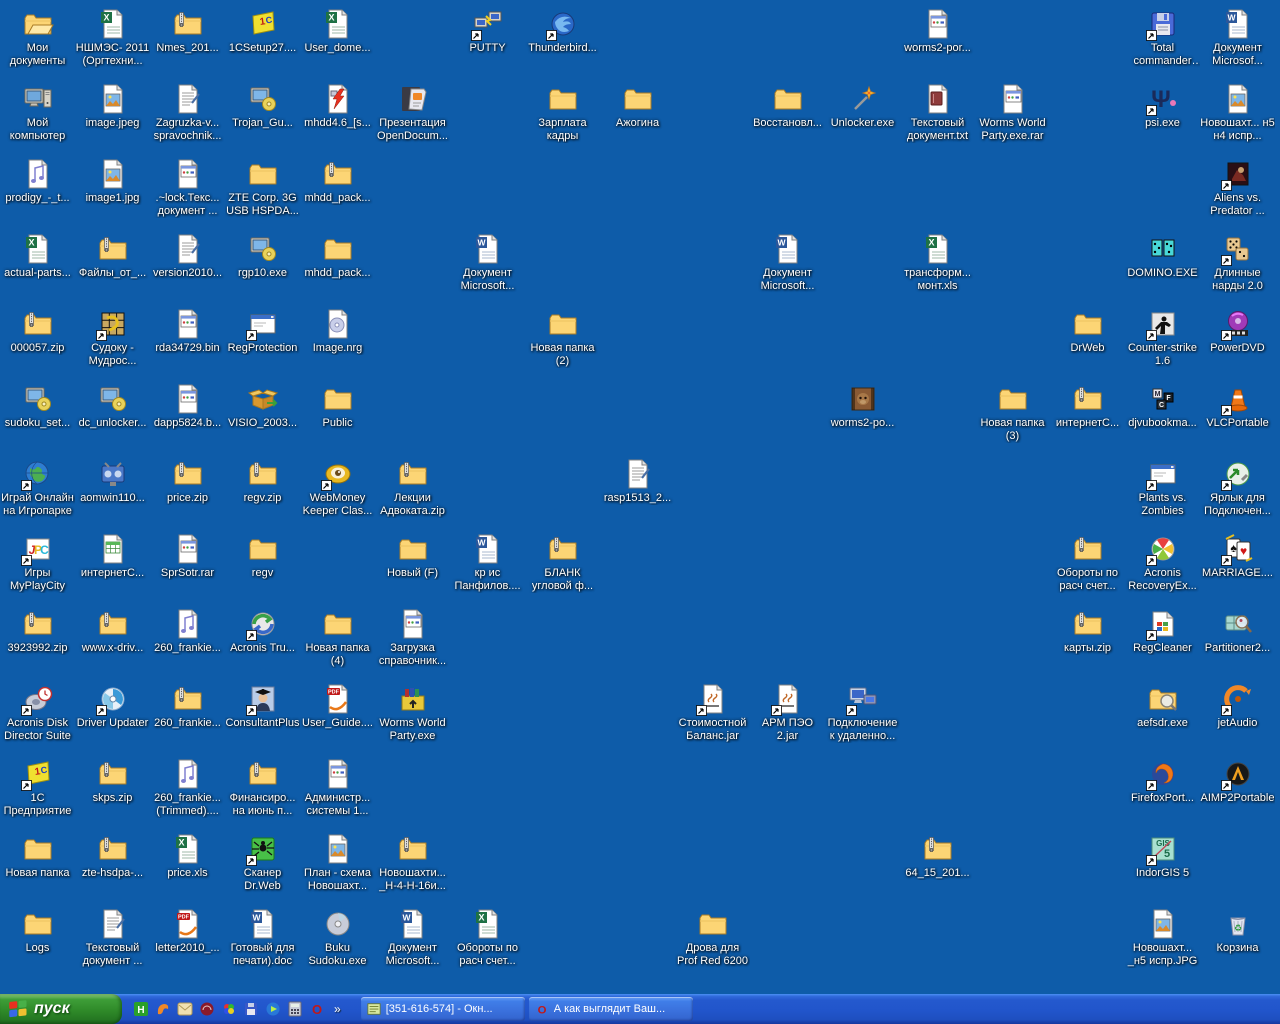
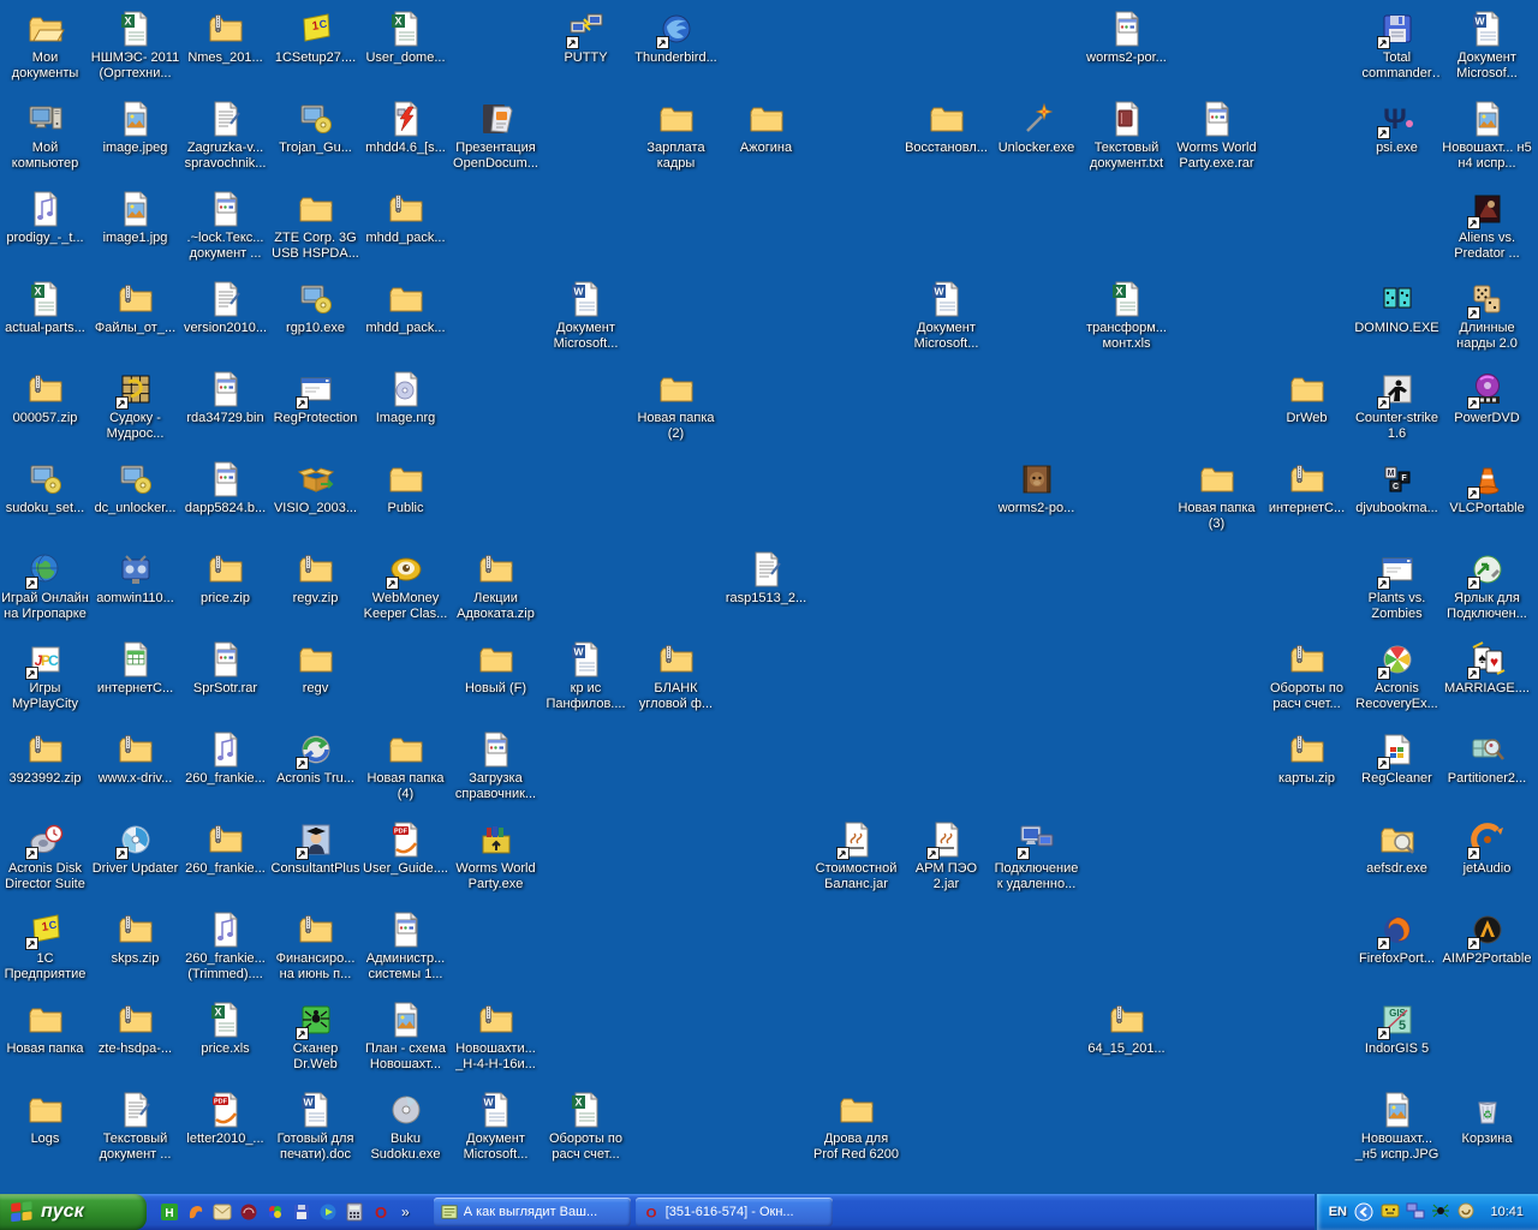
  Мои документы
  X
  НШМЭС- 2011 (Оргтехни...
  Nmes_201...
  1CSetup27....
  X
  User_dome...
  PUTTY
  Thunderbird...
  worms2-por...
  Total commander
  W
  Документ Microsof...
  Мой компьютер
  image.jpeg
  Zagruzka-v... spravochnik...
  Trojan_Gu...
  mhdd4.6_[s...
  Презентация OpenDocum...
  Зарплата кадры
  Ажогина
  Восстановл...
  Unlocker.exe
  Текстовый документ.txt
  Worms World Party.exe.rar
  Ψ
  psi.exe
  Новошахт... н5 н4 испр...
  prodigy_-_t...
  image1.jpg
  .~lock.Текс... документ ...
  ZTE Corp. 3G USB HSPDA...
  mhdd_pack...
  Aliens vs. Predator ...
  X
  actual-parts...
  Файлы_от_...
  version2010...
  rgp10.exe
  mhdd_pack...
  W
  Документ Microsoft...
  W
  Документ Microsoft...
  X
  трансформ... монт.xls
  DOMINO.EXE
  Длинные нарды 2.0
  000057.zip
  Судоку - Мудрос...
  rda34729.bin
  RegProtection
  Image.nrg
  Новая папка (2)
  DrWeb
  Counter-strike 1.6
  PowerDVD
  sudoku_set...
  dc_unlocker...
  dapp5824.b...
  VISIO_2003...
  Public
  worms2-po...
  Новая папка (3)
  интернетС...
  djvubookma...
  VLCPortable
  Играй Онлайн на Игропарке
  aomwin110...
  price.zip
  regv.zip
  WebMoney Keeper Clas...
  Лекции Адвоката.zip
  rasp1513_2...
  Plants vs. Zombies
  Ярлык для Подключен...
  J
  P
  C
  Игры MyPlayCity
  интернетС...
  SprSotr.rar
  regv
  Новый (F)
  W
  кр ис Панфилов....
  БЛАНК угловой ф...
  Обороты по расч счет...
  Acronis RecoveryEx...
  ♠
  ♥
  MARRIAGE....
  3923992.zip
  www.x-driv...
  260_frankie...
  Acronis Tru...
  Новая папка (4)
  Загрузка справочник...
  карты.zip
  RegCleaner
  Partitioner2...
  Acronis Disk Director Suite
  Driver Updater
  260_frankie...
  ConsultantPlus
  User_Guide....
  Worms World Party.exe
  Стоимостной Баланс.jar
  АРМ ПЭО 2.jar
  Подключение к удаленно...
  aefsdr.exe
  jetAudio
  1С Предприятие
  skps.zip
  260_frankie... (Trimmed)....
  Финансиро... на июнь п...
  Администр... системы 1...
  FirefoxPort...
  AIMP2Portable
  Новая папка
  zte-hsdpa-...
  X
  price.xls
  Сканер Dr.Web
  План - схема Новошахт...
  Новошахти... _Н-4-Н-16и...
  64_15_201...
  GIS
  5
  IndorGIS 5
  Logs
  Текстовый документ ...
  letter2010_...
  W
  Готовый для печати).doc
  Buku Sudoku.exe
  W
  Документ Microsoft...
  X
  Обороты по расч счет...
  Дрова для Prof Red 6200
  Новошахт... _н5 испр.JPG
  ♻
  Корзина
  пуск
  H
  O
  »
- [351-616-574] - Окн...
+ А как выглядит Ваш...
  O
- А как выглядит Ваш...
+ [351-616-574] - Окн...
+ EN
+ 10:41
